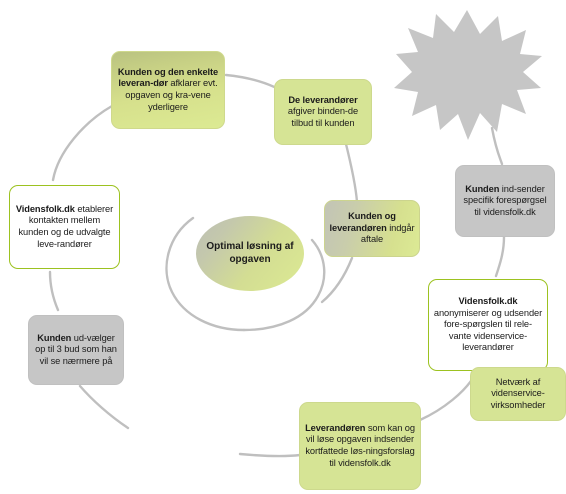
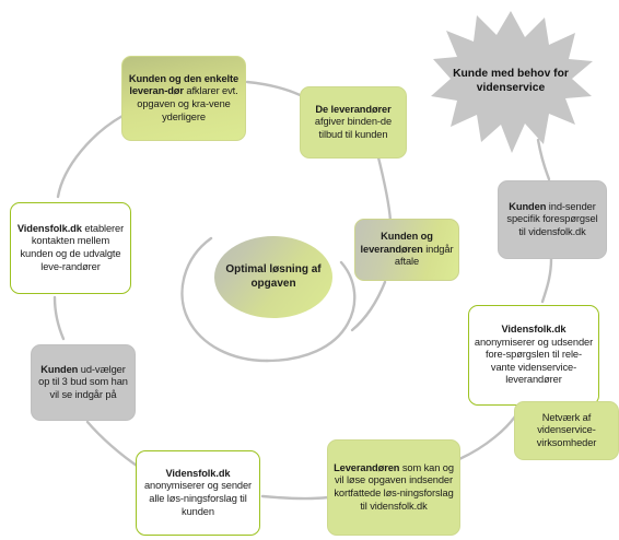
  Optimal løsning af opgaven
+ Kunde med behov for videnservice
  Kunden ind-sender specifik forespørgsel til vidensfolk.dk
  Vidensfolk.dk anonymiserer og udsender fore-spørgslen til rele-vante videnservice-leverandører
  Netværk af videnservice-virksomheder
  Leverandøren som kan og vil løse opgaven indsender kortfattede løs-ningsforslag til vidensfolk.dk
+ Vidensfolk.dk anonymiserer og sender alle løs-ningsforslag til kunden
- Kunden ud-vælger op til 3 bud som han vil se nærmere på
+ Kunden ud-vælger op til 3 bud som han vil se indgår på
  Vidensfolk.dk etablerer kontakten mellem kunden og de udvalgte leve-randører
  Kunden og den enkelte leveran-dør afklarer evt. opgaven og kra-vene yderligere
  De leverandører afgiver binden-de tilbud til kunden
  Kunden og leverandøren indgår aftale
